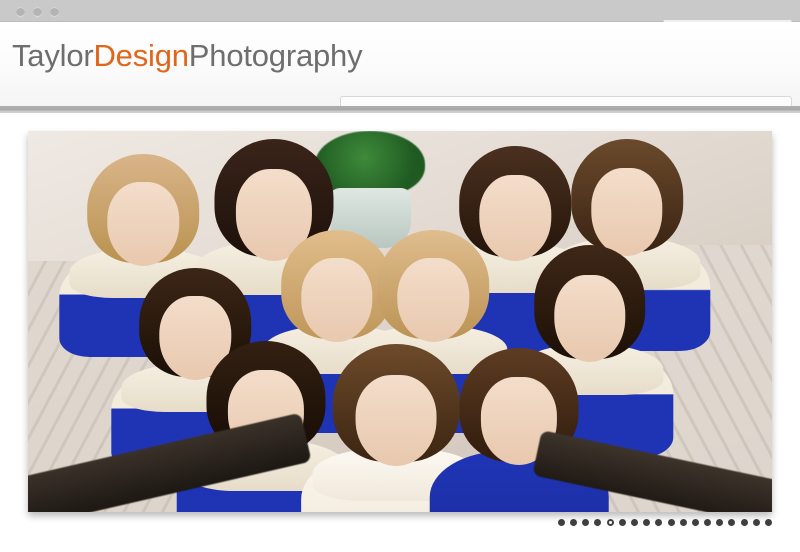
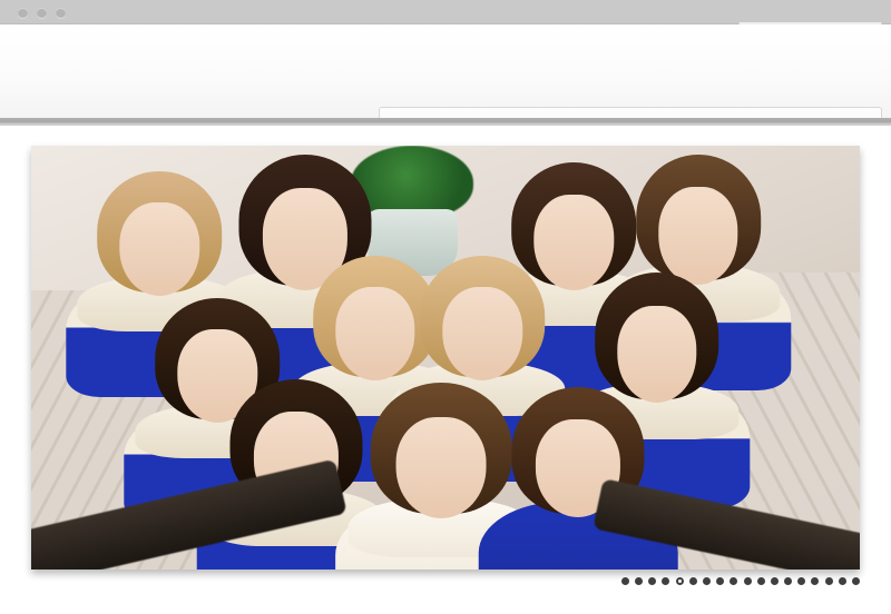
- TaylorDesignPhotography
